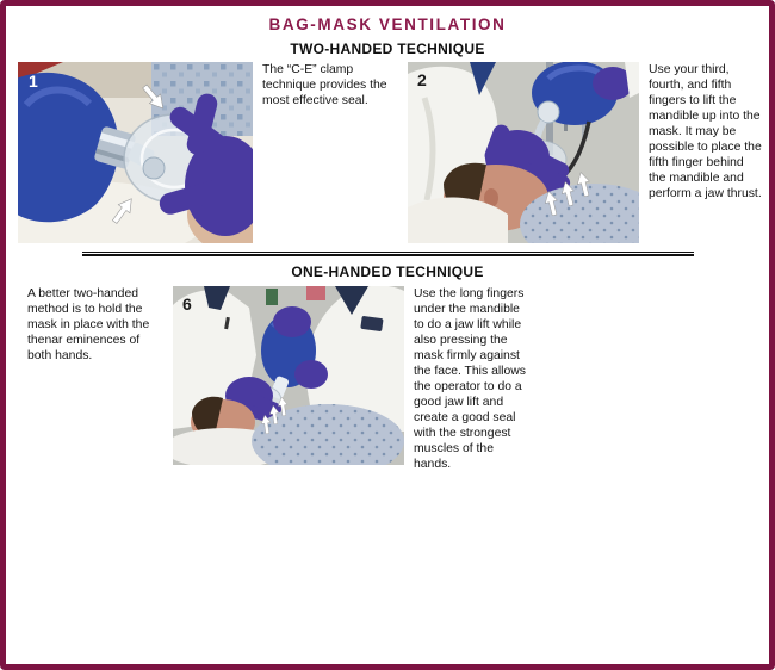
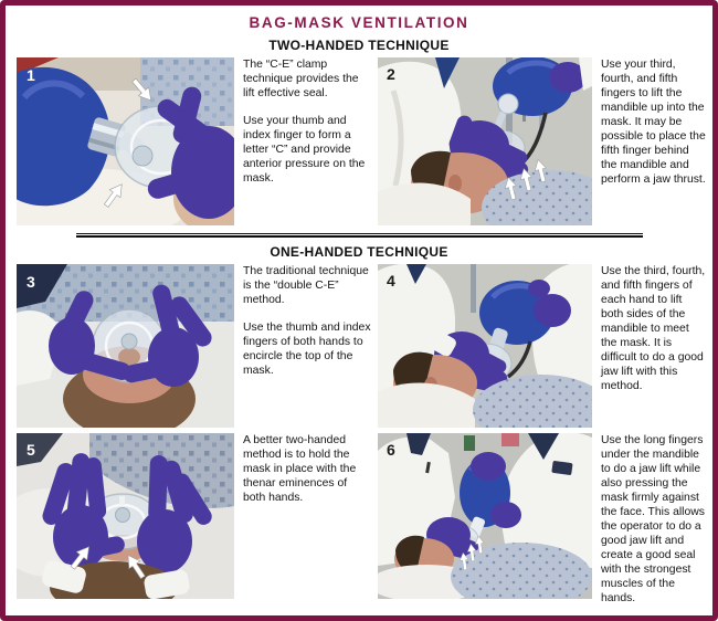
  BAG-MASK VENTILATION
  TWO-HANDED TECHNIQUE
  1
- The “C-E” clamp technique provides the most effective seal.
+ The “C-E” clamp technique provides the lift effective seal.
+ Use your thumb and index finger to form a letter “C” and provide anterior pressure on the mask.
  2
  Use your third, fourth, and fifth fingers to lift the mandible up into the mask. It may be possible to place the fifth finger behind the mandible and perform a jaw thrust.
  ONE-HANDED TECHNIQUE
+ 3
+ The traditional technique is the “double C-E” method.
+ Use the thumb and index fingers of both hands to encircle the top of the mask.
+ 4
+ Use the third, fourth, and fifth fingers of each hand to lift both sides of the mandible to meet the mask. It is difficult to do a good jaw lift with this method.
+ 5
  A better two-handed method is to hold the mask in place with the thenar eminences of both hands.
  6
  Use the long fingers under the mandible to do a jaw lift while also pressing the mask firmly against the face. This allows the operator to do a good jaw lift and create a good seal with the strongest muscles of the hands.
